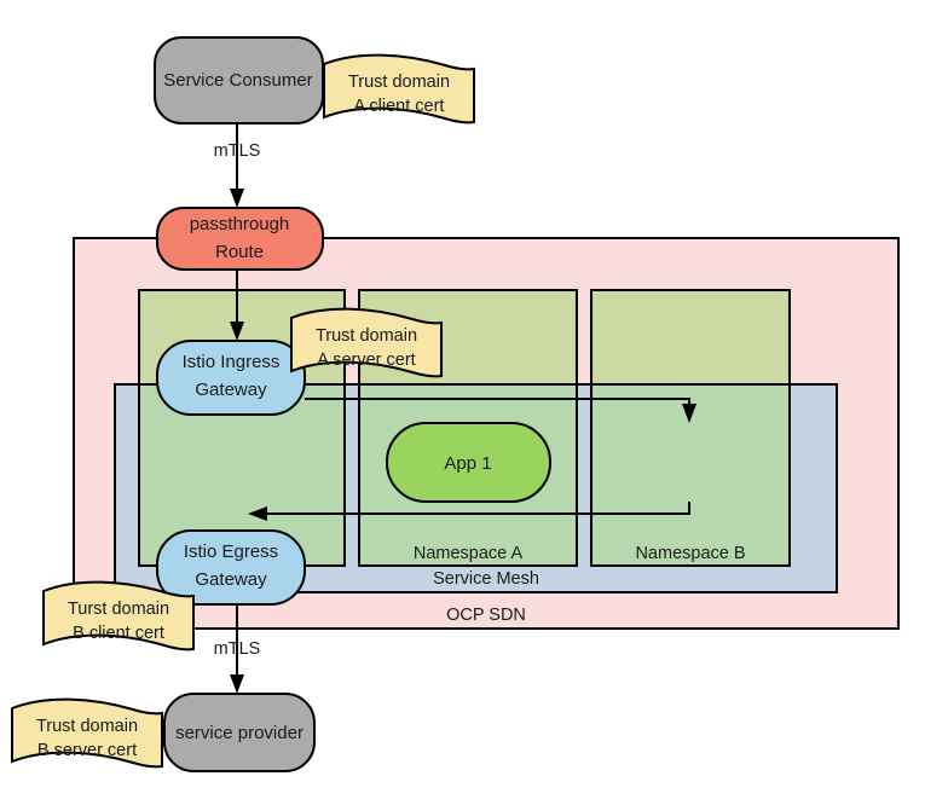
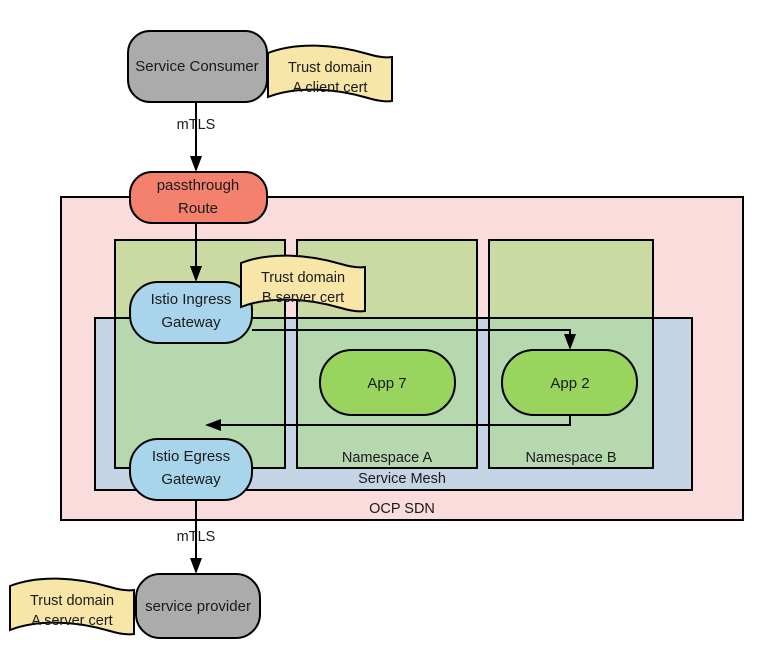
  OCP SDN
  Service Mesh
  Namespace A
  Namespace B
  mTLS
  mTLS
- App 1
+ App 7
+ App 2
  Service Consumer
  passthrough
  Route
  Istio Ingress
  Gateway
  Istio Egress
  Gateway
  service provider
  Trust domain
  A client cert
  Trust domain
- A server cert
+ B server cert
- Turst domain
- B client cert
  Trust domain
- B server cert
+ A server cert
